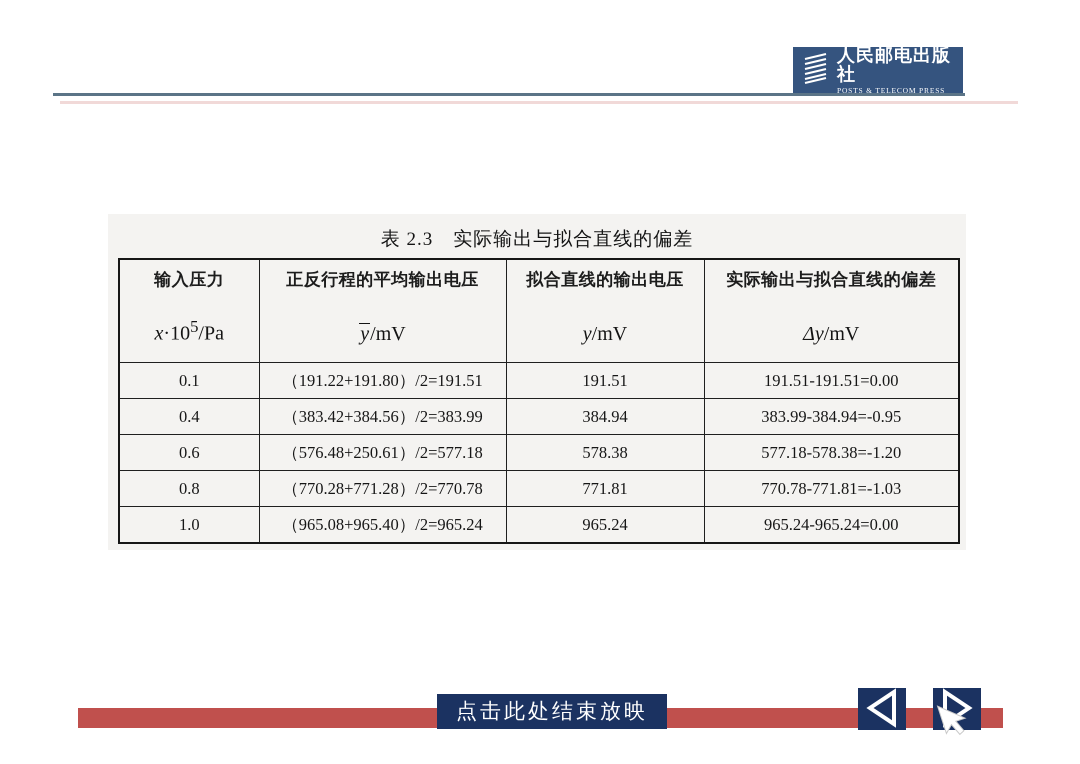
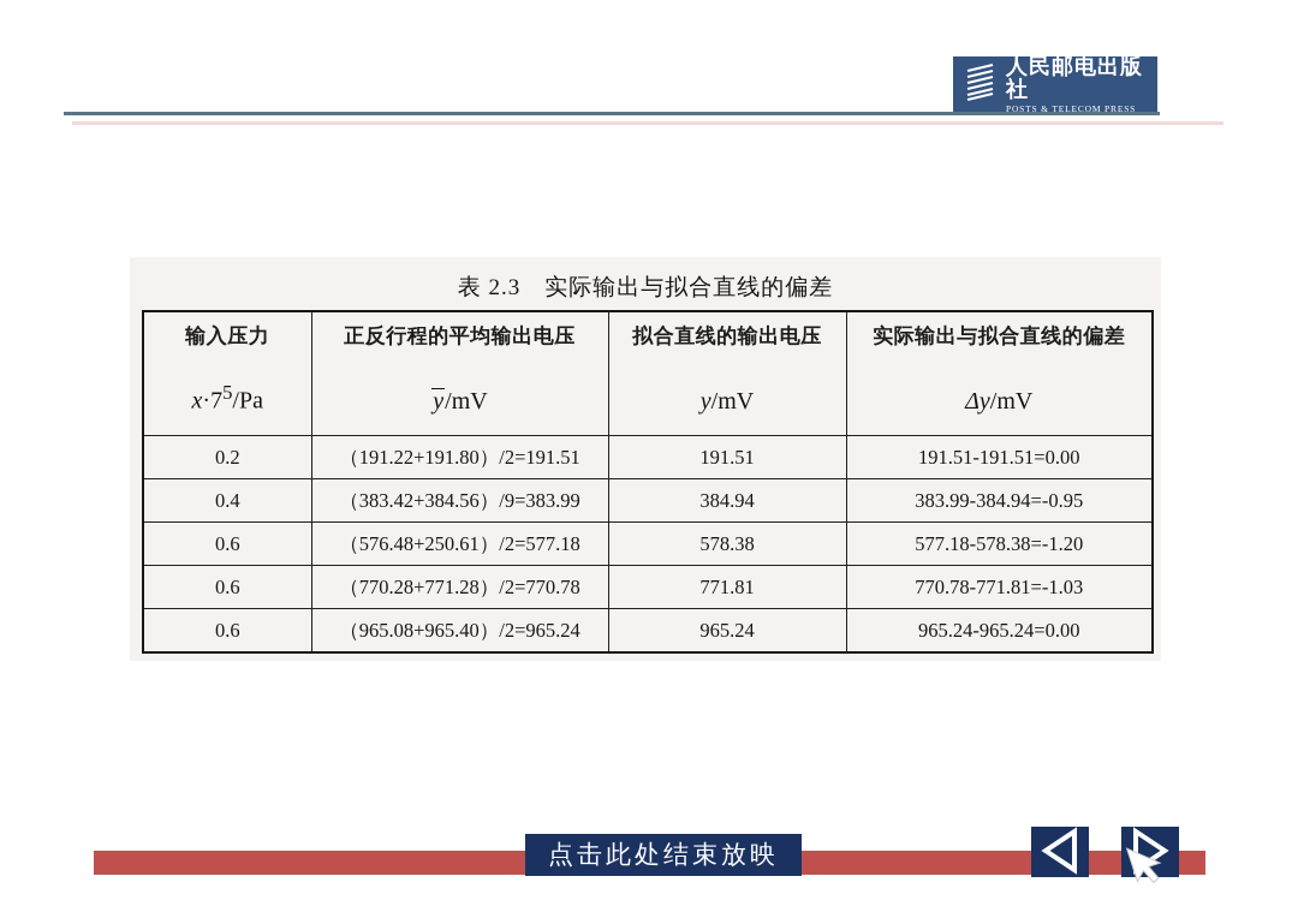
  人民邮电出版社
  POSTS & TELECOM PRESS
  表 2.3 实际输出与拟合直线的偏差
- 输入压力 x·105/Pa	正反行程的平均输出电压 y/mV	拟合直线的输出电压 y/mV	实际输出与拟合直线的偏差 Δy/mV
+ 输入压力 x·75/Pa	正反行程的平均输出电压 y/mV	拟合直线的输出电压 y/mV	实际输出与拟合直线的偏差 Δy/mV
- 0.1	（191.22+191.80）/2=191.51	191.51	191.51-191.51=0.00
+ 0.2	（191.22+191.80）/2=191.51	191.51	191.51-191.51=0.00
- 0.4	（383.42+384.56）/2=383.99	384.94	383.99-384.94=-0.95
+ 0.4	（383.42+384.56）/9=383.99	384.94	383.99-384.94=-0.95
  0.6	（576.48+250.61）/2=577.18	578.38	577.18-578.38=-1.20
- 0.8	（770.28+771.28）/2=770.78	771.81	770.78-771.81=-1.03
+ 0.6	（770.28+771.28）/2=770.78	771.81	770.78-771.81=-1.03
- 1.0	（965.08+965.40）/2=965.24	965.24	965.24-965.24=0.00
+ 0.6	（965.08+965.40）/2=965.24	965.24	965.24-965.24=0.00
  点击此处结束放映
